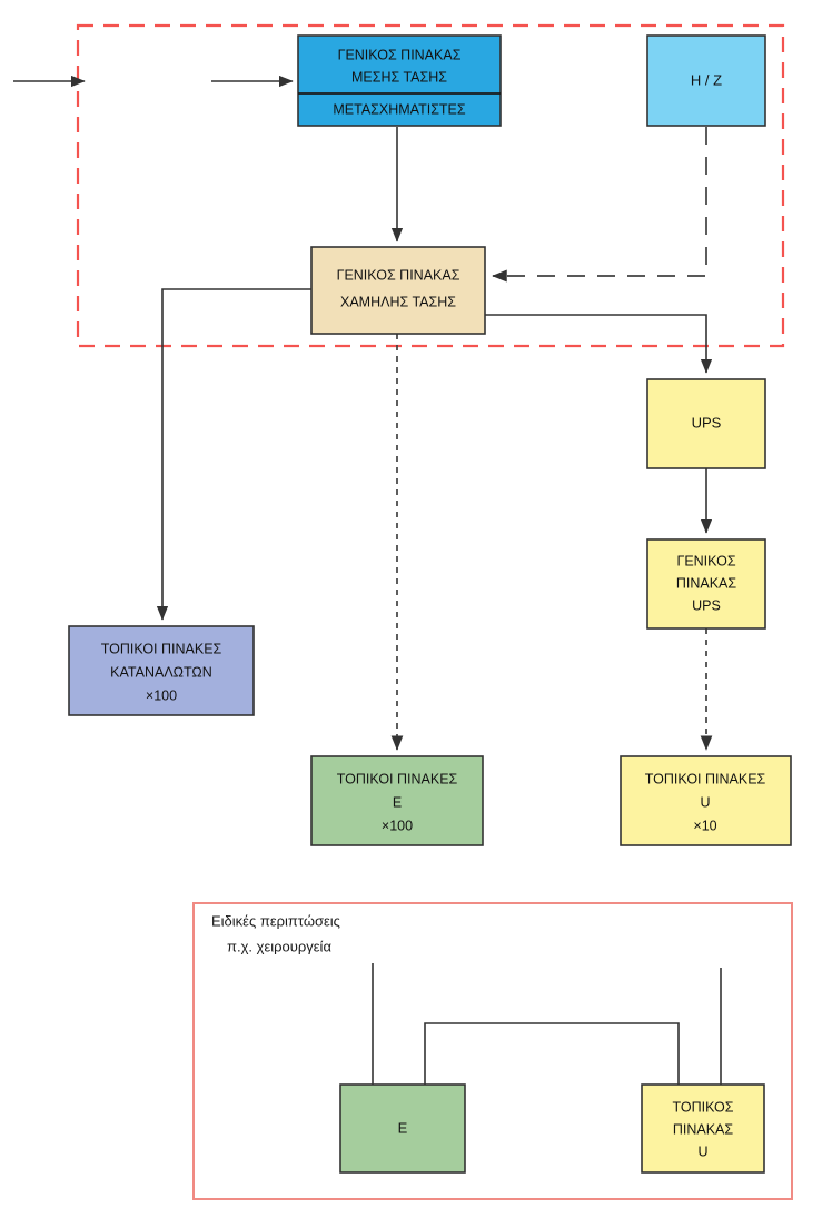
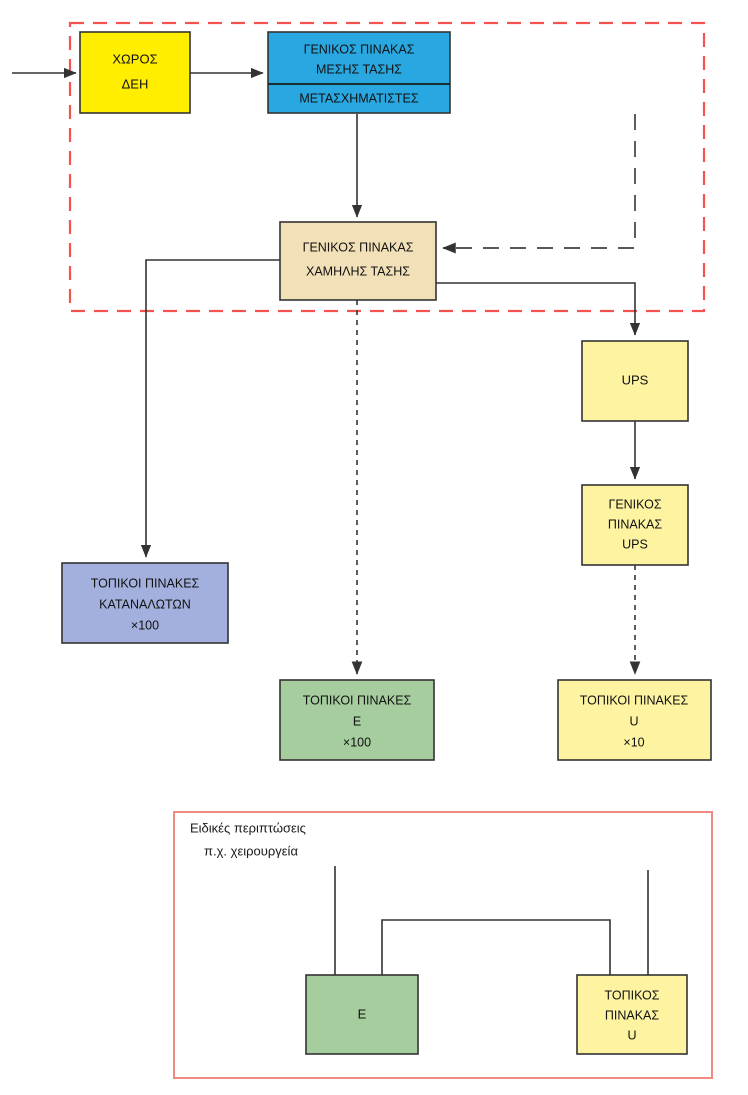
+ ΧΩΡΟΣ
+ ΔΕΗ
  ΓΕΝΙΚΟΣ ΠΙΝΑΚΑΣ
  ΜΕΣΗΣ ΤΑΣΗΣ
  ΜΕΤΑΣΧΗΜΑΤΙΣΤΕΣ
- Η / Ζ
  ΓΕΝΙΚΟΣ ΠΙΝΑΚΑΣ
  ΧΑΜΗΛΗΣ ΤΑΣΗΣ
  UPS
  ΓΕΝΙΚΟΣ
  ΠΙΝΑΚΑΣ
  UPS
  ΤΟΠΙΚΟΙ ΠΙΝΑΚΕΣ
  ΚΑΤΑΝΑΛΩΤΩΝ
  ×100
  ΤΟΠΙΚΟΙ ΠΙΝΑΚΕΣ
  Ε
  ×100
  ΤΟΠΙΚΟΙ ΠΙΝΑΚΕΣ
  U
  ×10
  Ειδικές περιπτώσεις
  π.χ. χειρουργεία
  Ε
  ΤΟΠΙΚΟΣ
  ΠΙΝΑΚΑΣ
  U
